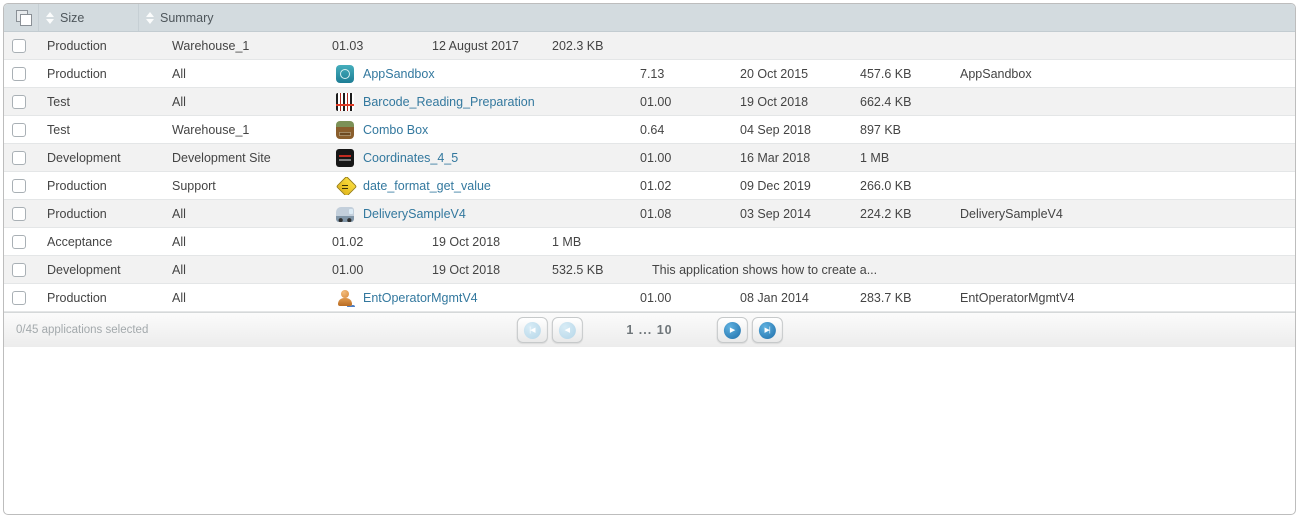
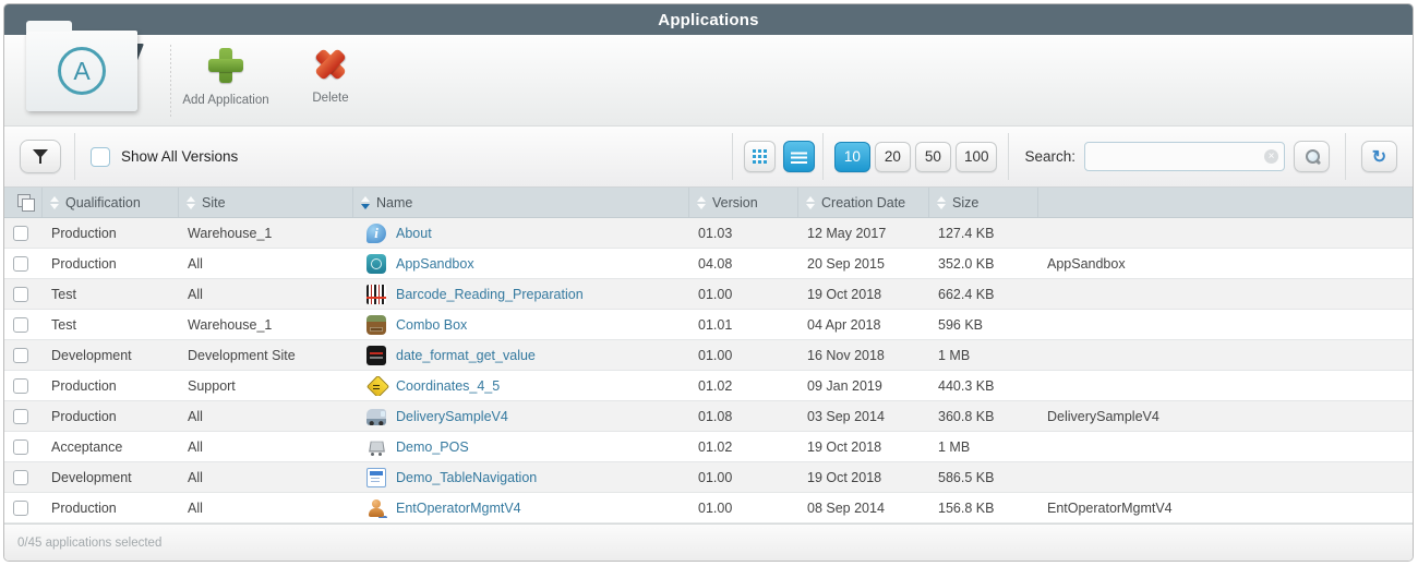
+ Applications
+ A
+ Add Application
+ Delete
+ Show All Versions
+ 10
+ 20
+ 50
+ 100
+ Search:
+ ×
+ ↻
+ Qualification
+ Site
+ Name
+ Version
+ Creation Date
  Size
- Summary
  Production
  Warehouse_1
+ About
  01.03
- 12 August 2017
+ 12 May 2017
- 202.3 KB
+ 127.4 KB
  Production
  All
  AppSandbox
- 7.13
+ 04.08
- 20 Oct 2015
+ 20 Sep 2015
- 457.6 KB
+ 352.0 KB
  AppSandbox
  Test
  All
  Barcode_Reading_Preparation
  01.00
  19 Oct 2018
  662.4 KB
  Test
  Warehouse_1
  Combo Box
- 0.64
+ 01.01
- 04 Sep 2018
+ 04 Apr 2018
- 897 KB
+ 596 KB
  Development
  Development Site
- Coordinates_4_5
+ date_format_get_value
  01.00
- 16 Mar 2018
+ 16 Nov 2018
  1 MB
  Production
  Support
- date_format_get_value
+ Coordinates_4_5
  01.02
- 09 Dec 2019
+ 09 Jan 2019
- 266.0 KB
+ 440.3 KB
  Production
  All
  DeliverySampleV4
  01.08
  03 Sep 2014
- 224.2 KB
+ 360.8 KB
  DeliverySampleV4
  Acceptance
  All
+ Demo_POS
  01.02
  19 Oct 2018
  1 MB
  Development
  All
+ Demo_TableNavigation
  01.00
  19 Oct 2018
- 532.5 KB
+ 586.5 KB
- This application shows how to create a...
  Production
  All
  EntOperatorMgmtV4
  01.00
- 08 Jan 2014
+ 08 Sep 2014
- 283.7 KB
+ 156.8 KB
  EntOperatorMgmtV4
  0/45 applications selected
- 1 ... 10
